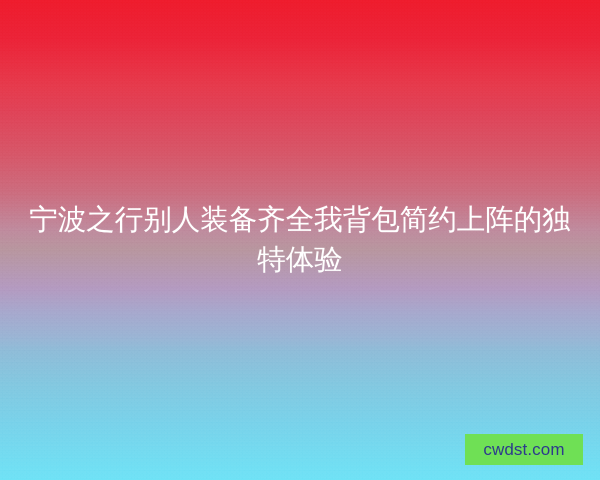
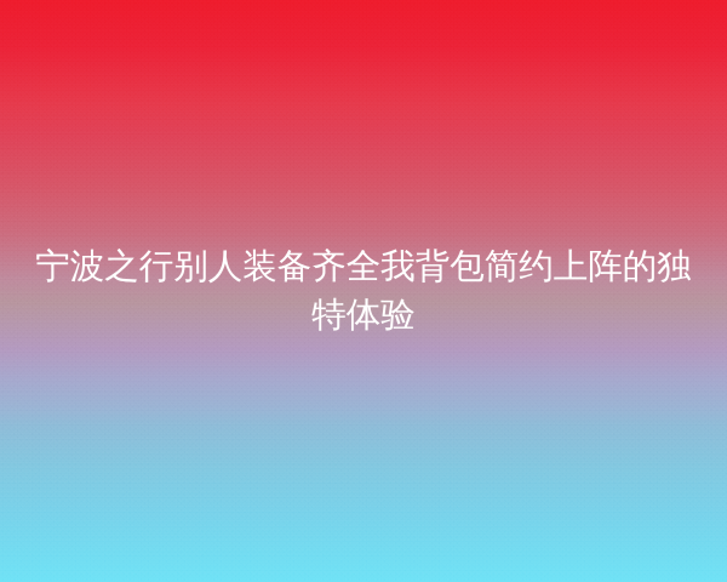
  宁波之行别人装备齐全我背包简约上阵的独特体验
- cwdst.com
